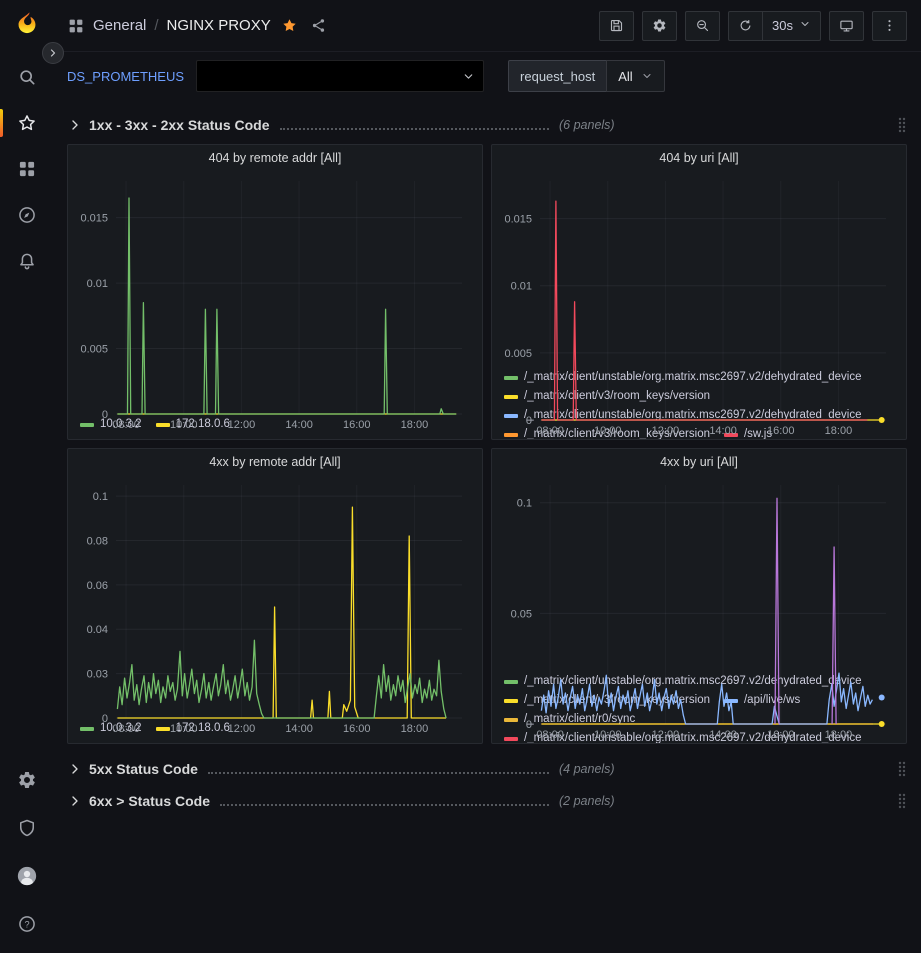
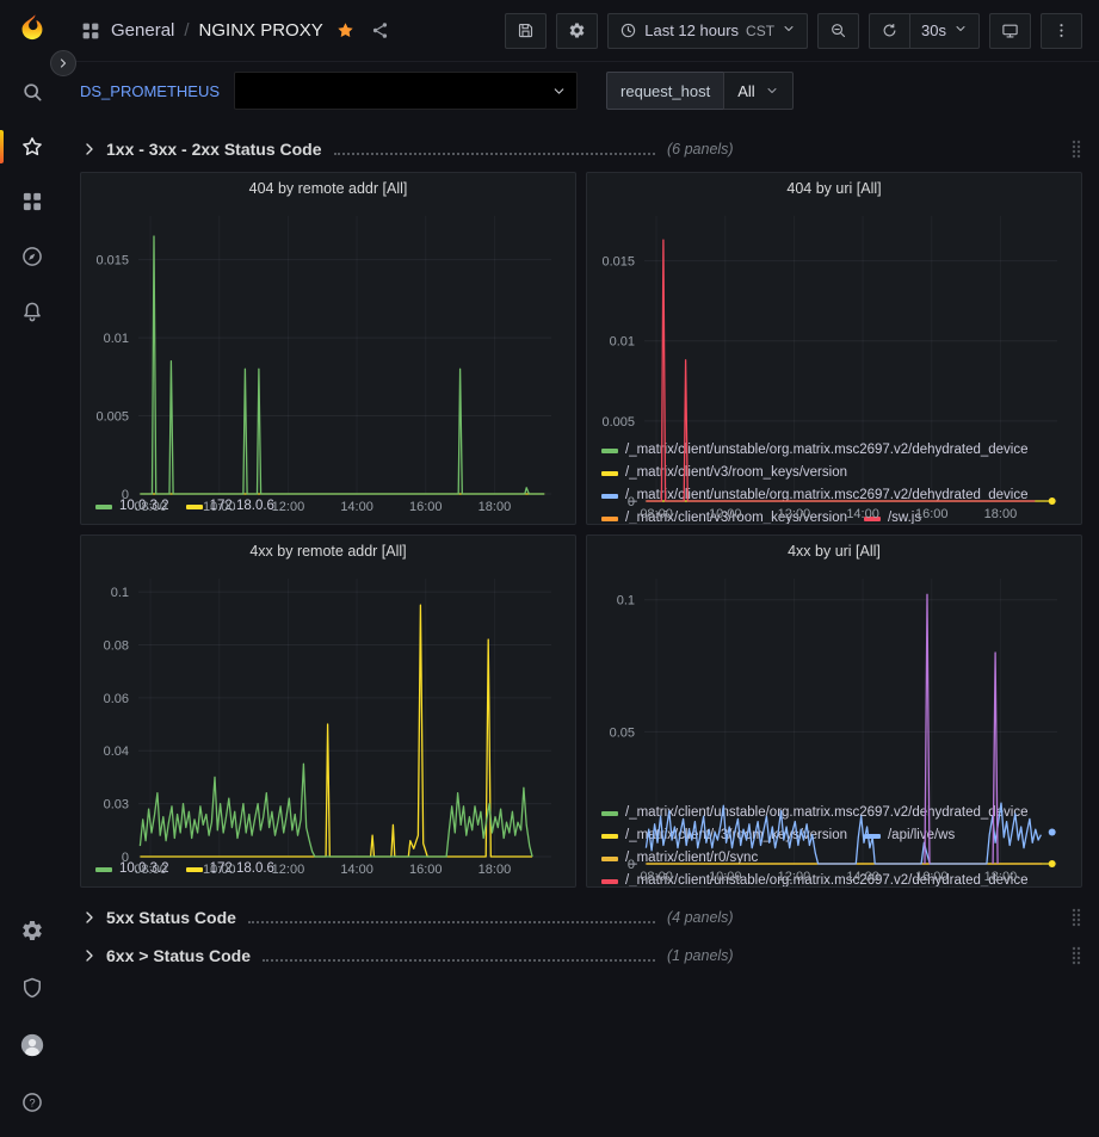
  ?
  General
  /
  NGINX PROXY
+ Last 12 hours
+ CST
  30s
  DS_PROMETHEUS
  request_host
  All
  1xx - 3xx - 2xx Status Code
  (6 panels)
  404 by remote addr [All]
  08:00
  10:00
  12:00
  14:00
  16:00
  18:00
  0
  0.005
  0.01
  0.015
  10.0.3.2
  172.18.0.6
  404 by uri [All]
  08:00
  10:00
  12:00
  14:00
  16:00
  18:00
  0
  0.005
  0.01
  0.015
  /_matx/cient/ustable/org.matrix.msc697.v2/deydrated_device
  /_matx/client/v3/room_keys/version
  /_matx/client/ustable/org.matrix.msc697.v2/deydrated_device
  /_matrix/client/v3/room_keys/version
  /sw.js
  4xx by remote addr [All]
  08:00
  10:00
  12:00
  14:00
  16:00
  18:00
  0
  0.03
  0.04
  0.06
  0.08
  0.1
  10.0.3.2
  172.18.0.6
  4xx by uri [All]
  08:00
  10:00
  12:00
  14:00
  16:00
  18:00
  0
  0.05
  0.1
  /_matrix/client/ustable/org.matrix.msc697.v2/deydrated_dvice
  /_maxclien/v3om_keys/version
  /api/live/ws
  /_matrix/client/r0/sync
  /_matrix/client/unstable/org.matrix.msc2697.v2/dehydrated_device
  5xx Status Code
  (4 panels)
  6xx > Status Code
- (2 panels)
+ (1 panels)
